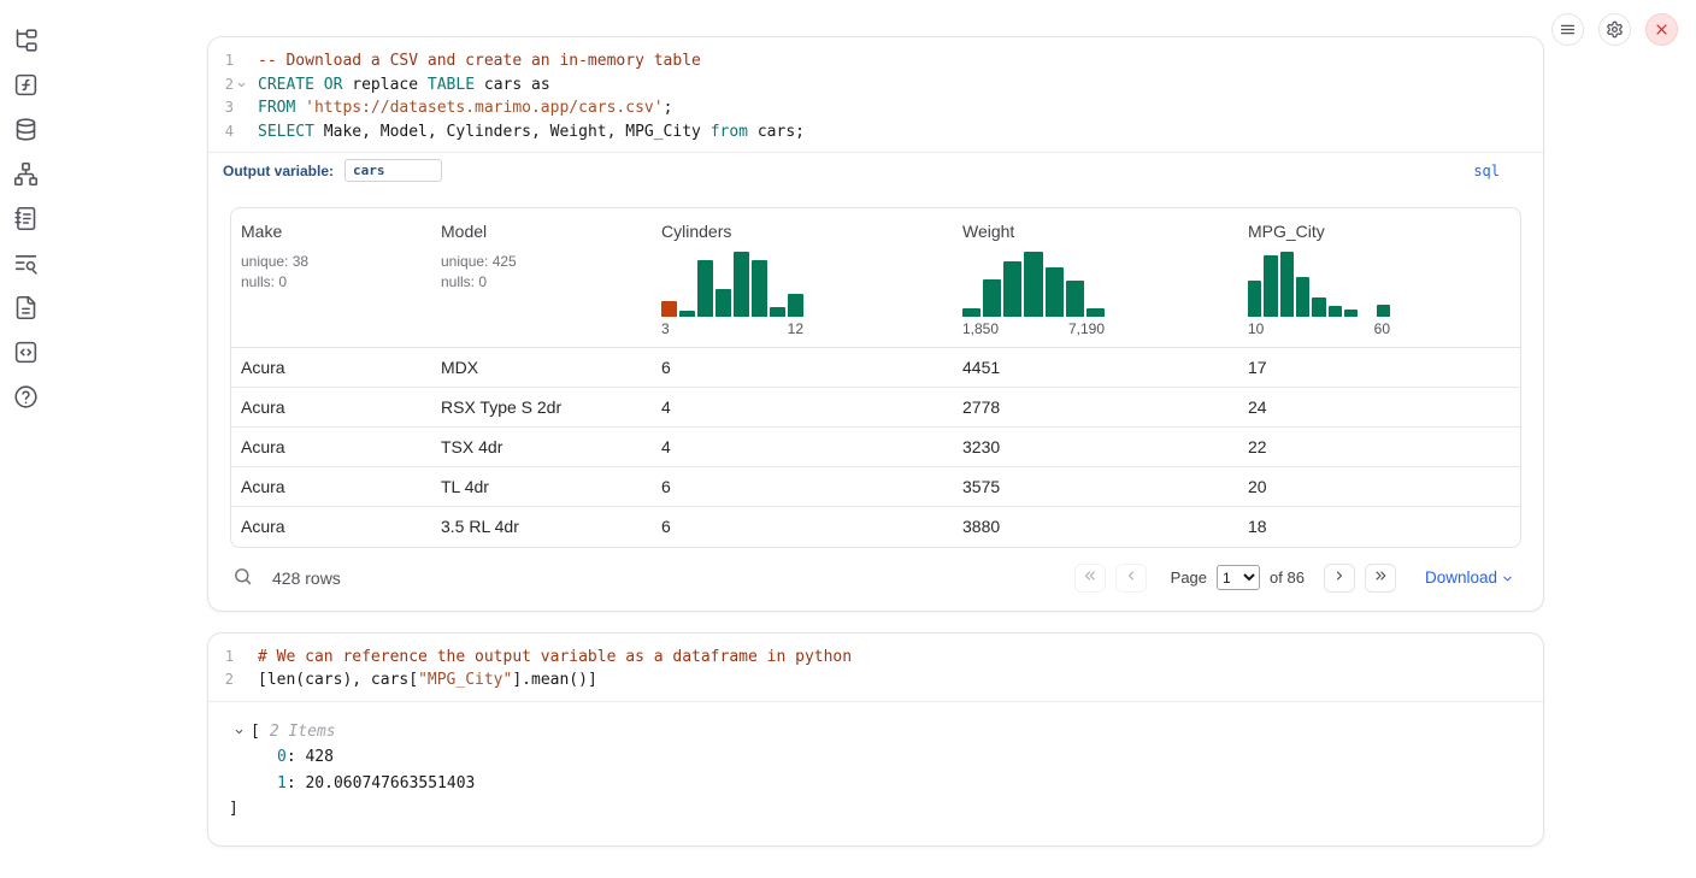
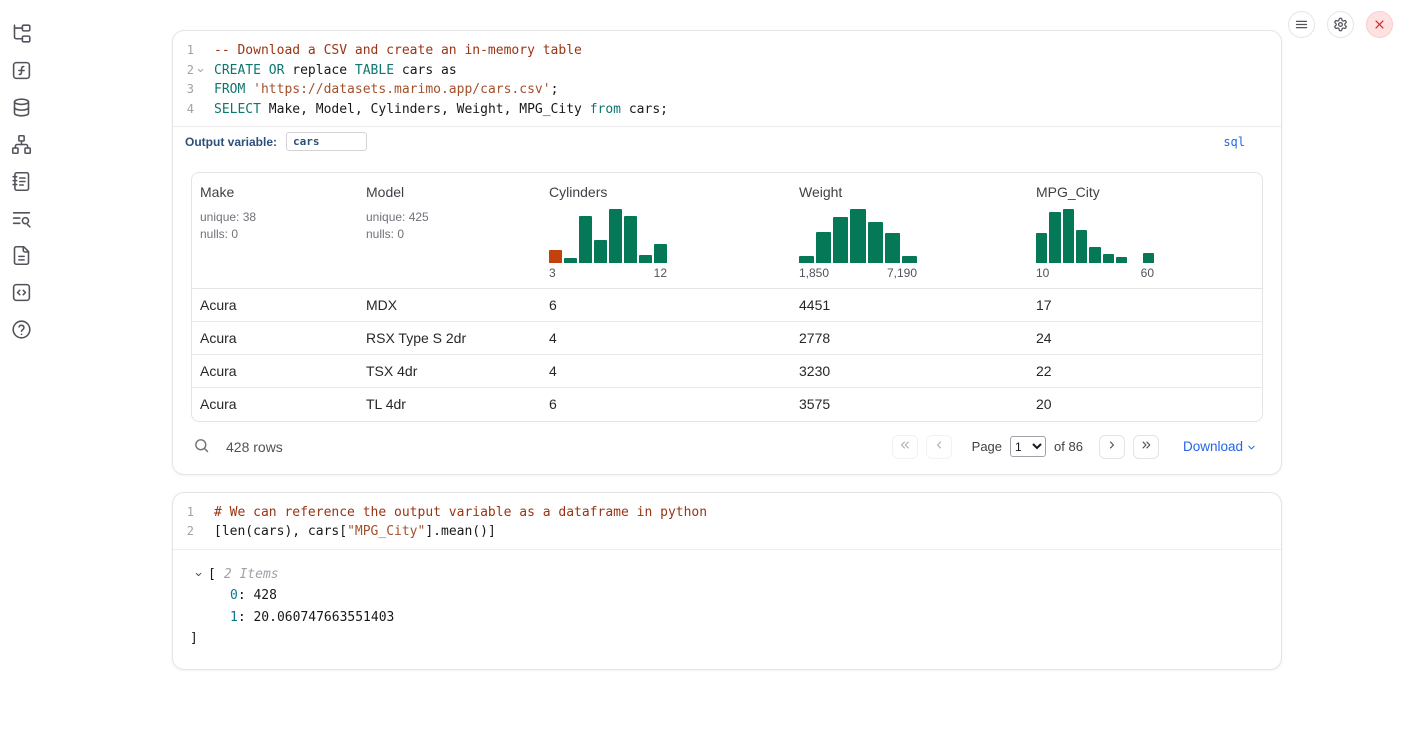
  1
  -- Download a CSV and create an in-memory table
  2
  CREATE OR replace TABLE cars as
  3
  FROM 'https://datasets.marimo.app/cars.csv';
  4
  SELECT Make, Model, Cylinders, Weight, MPG_City from cars;
  Output variable:
  cars
  sql
  Makeunique: 38nulls: 0	Modelunique: 425nulls: 0	Cylinders3 12	Weight1,850 7,190	MPG_City10 60
  Acura	MDX	6	4451	17
  Acura	RSX Type S 2dr	4	2778	24
  Acura	TSX 4dr	4	3230	22
  Acura	TL 4dr	6	3575	20
- Acura	3.5 RL 4dr	6	3880	18
  428 rows
  Page
  1
  of 86
  Download
  1
  # We can reference the output variable as a dataframe in python
  2
  [len(cars), cars["MPG_City"].mean()]
  [
  2 Items
  0: 428
  1: 20.060747663551403
  ]
